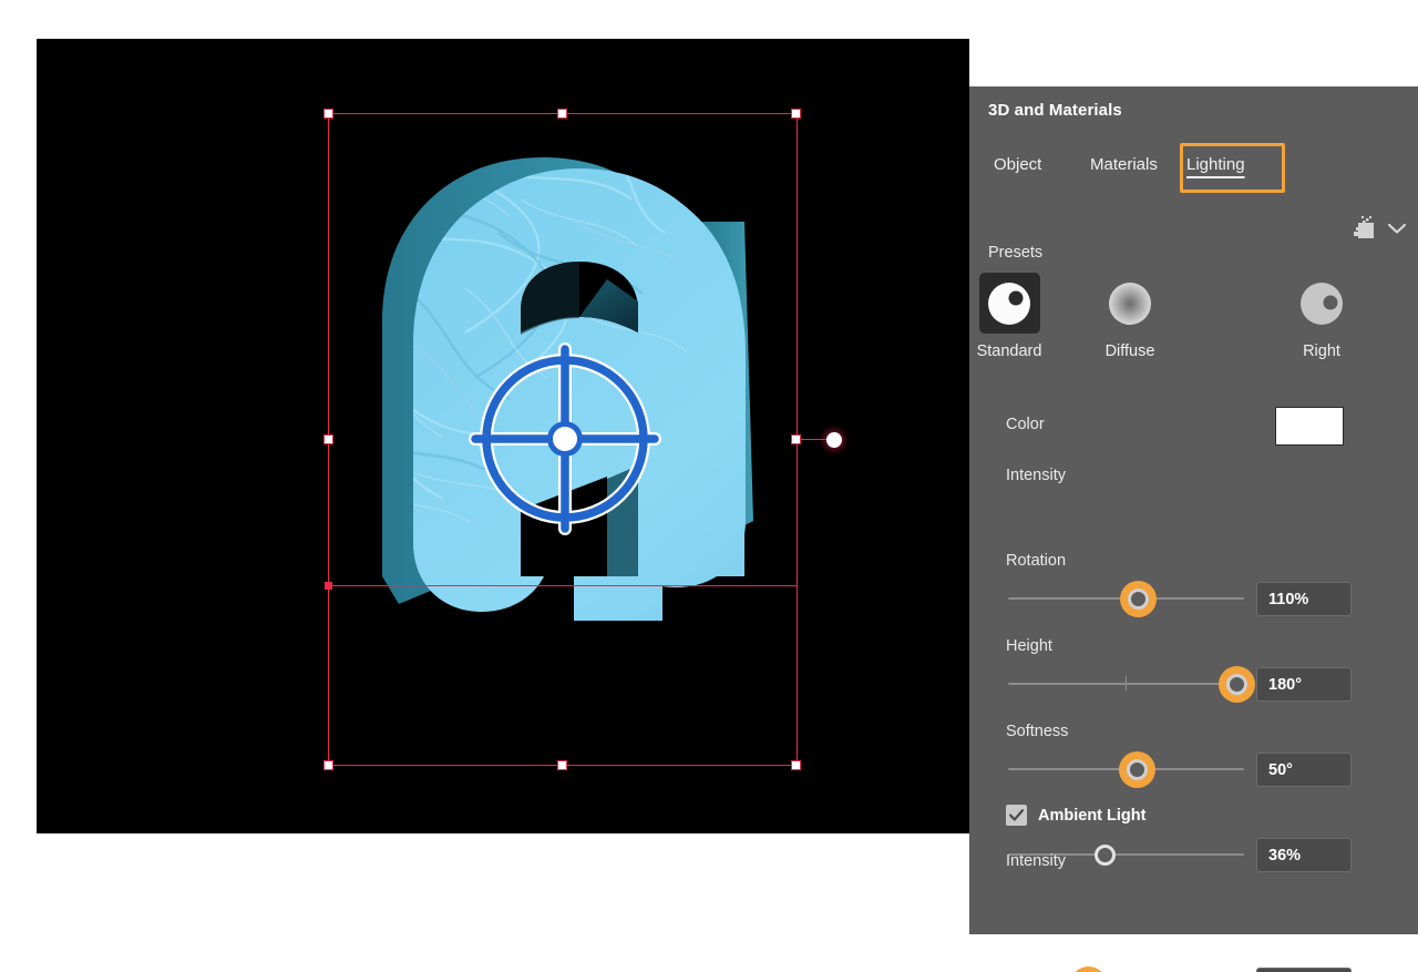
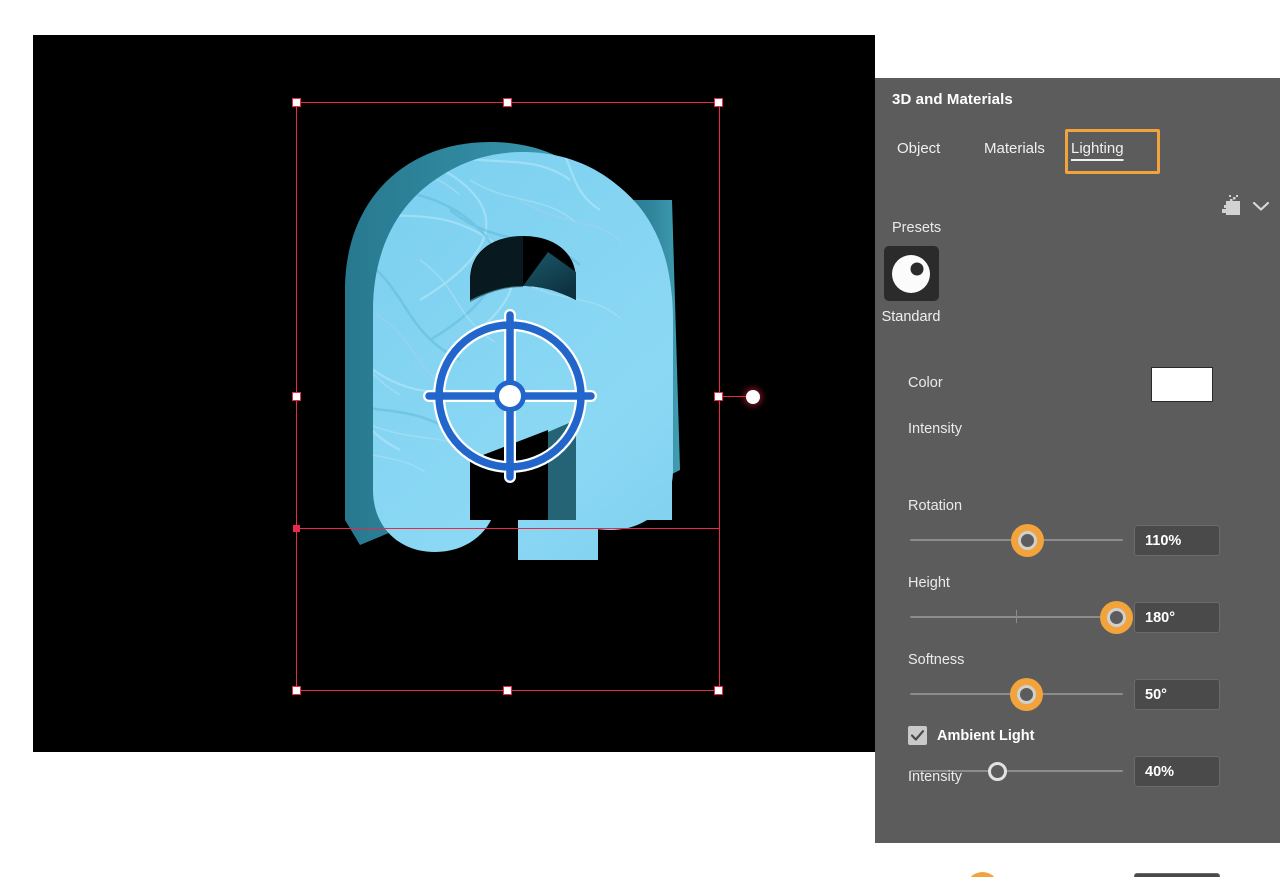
  3D and Materials
  Object
  Materials
  Lighting
  Presets
  Standard
- Diffuse
- Right
  Color
  Intensity
  110%
  Rotation
  180°
  Height
  50°
  Softness
- 36%
+ 40%
  Ambient Light
  Intensity
